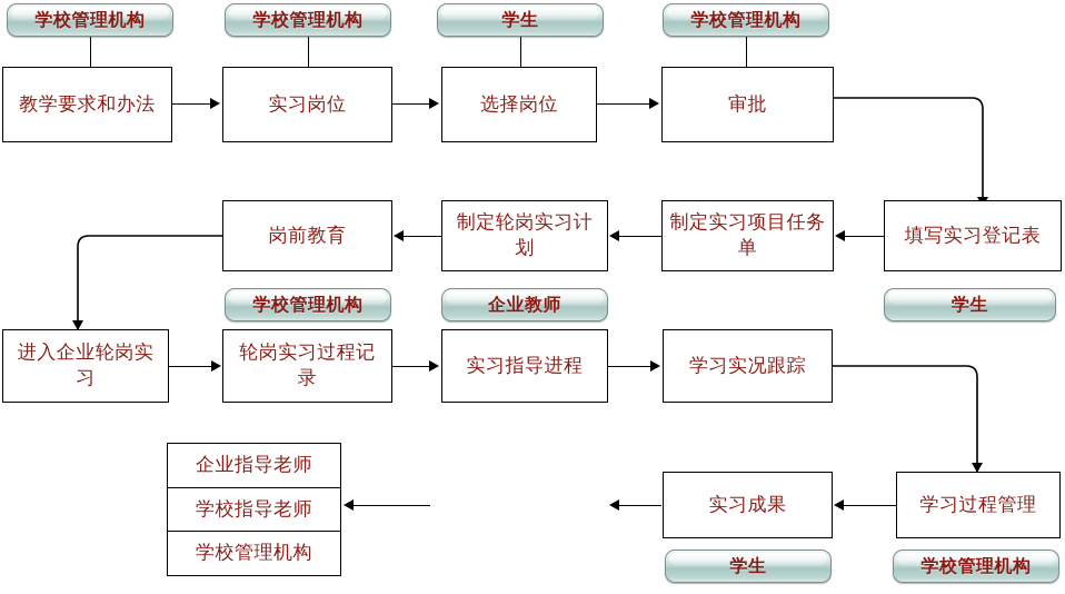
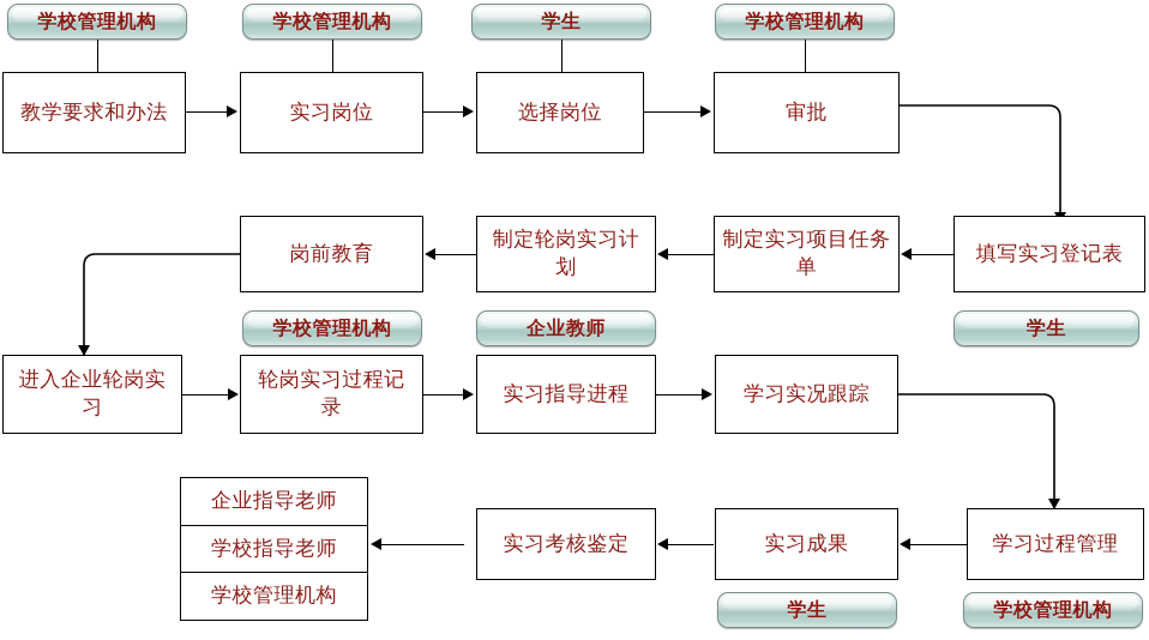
  学校管理机构
  学校管理机构
  学生
  学校管理机构
  教学要求和办法
  实习岗位
  选择岗位
  审批
  岗前教育
  制定轮岗实习计划
  制定实习项目任务单
  填写实习登记表
  学校管理机构
  企业教师
  学生
  进入企业轮岗实习
  轮岗实习过程记录
  实习指导进程
  学习实况跟踪
+ 实习考核鉴定
  实习成果
  学习过程管理
  学生
  学校管理机构
  企业指导老师
  学校指导老师
  学校管理机构
